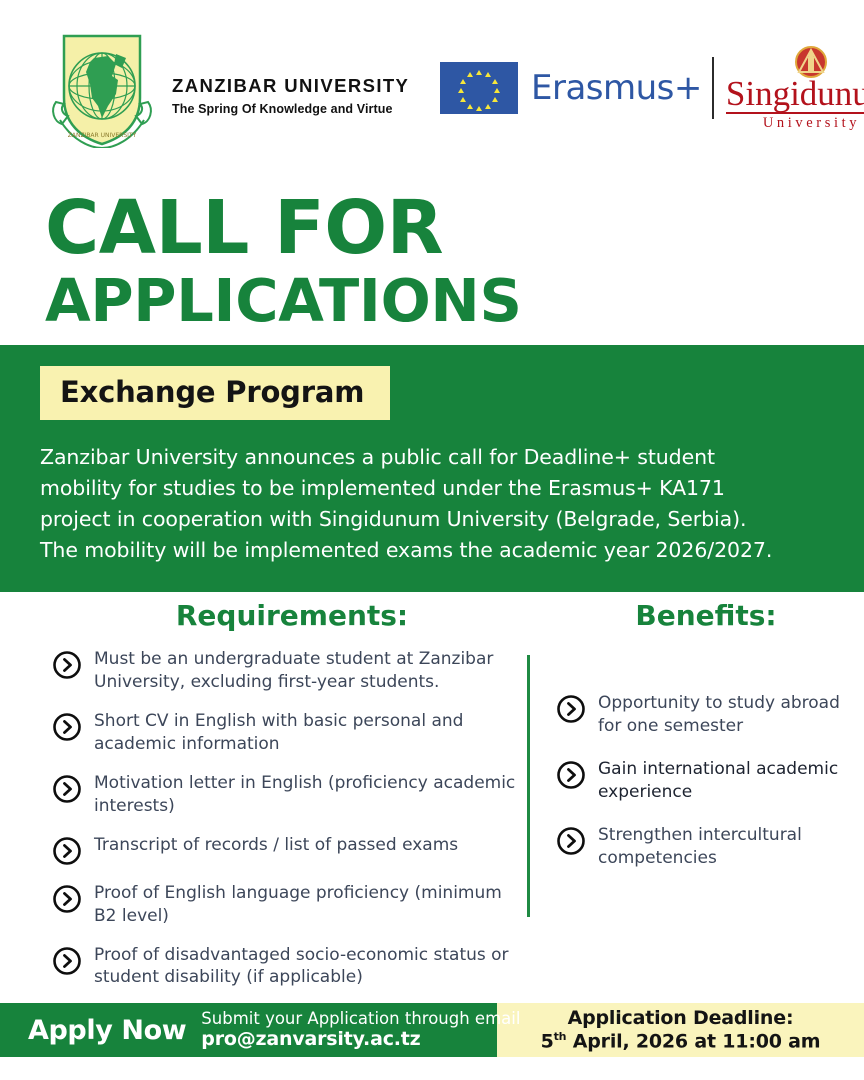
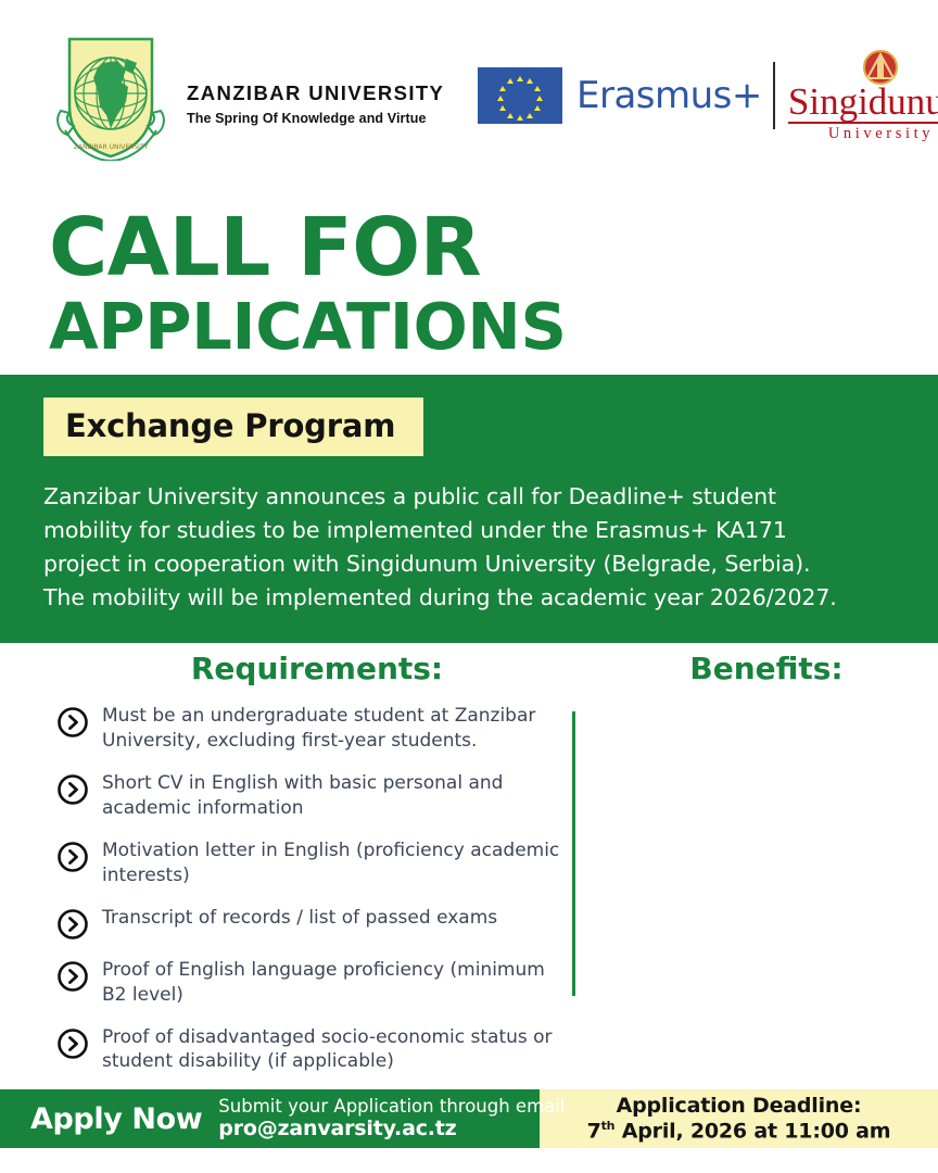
  ZANZIBAR UNIVERSITY
  The Spring Of Knowledge and Virtue
  Erasmus+
  Singidunu
  University
  CALL FOR
  APPLICATIONS
  Exchange Program
  Zanzibar University announces a public call for Deadline+ student
  mobility for studies to be implemented under the Erasmus+ KA171
  project in cooperation with Singidunum University (Belgrade, Serbia).
- The mobility will be implemented exams the academic year 2026/2027.
+ The mobility will be implemented during the academic year 2026/2027.
  Requirements:
  Must be an undergraduate student at Zanzibar University, excluding first-year students.
  Short CV in English with basic personal and academic information
  Motivation letter in English (proficiency academic interests)
  Transcript of records / list of passed exams
  Proof of English language proficiency (minimum B2 level)
  Proof of disadvantaged socio-economic status or student disability (if applicable)
  Benefits:
- Opportunity to study abroad for one semester
- Gain international academic experience
- Strengthen intercultural competencies
  Apply Now
  Submit your Application through email
  pro@zanvarsity.ac.tz
  Application Deadline:
- 5th April, 2026 at 11:00 am
+ 7th April, 2026 at 11:00 am
